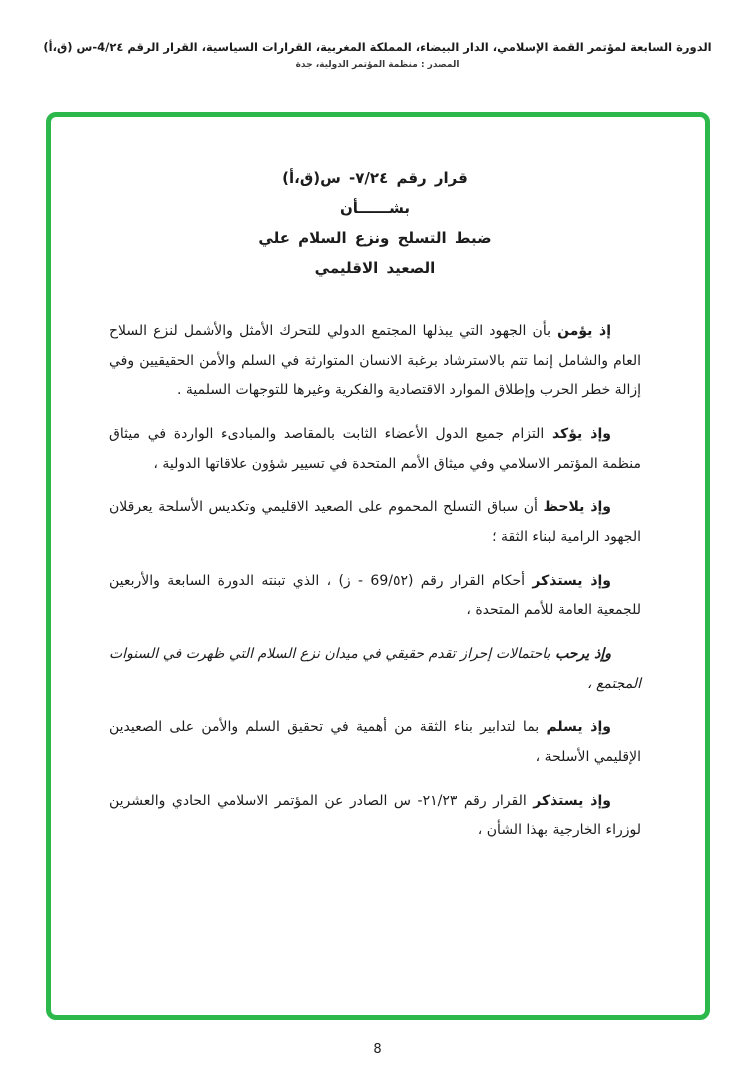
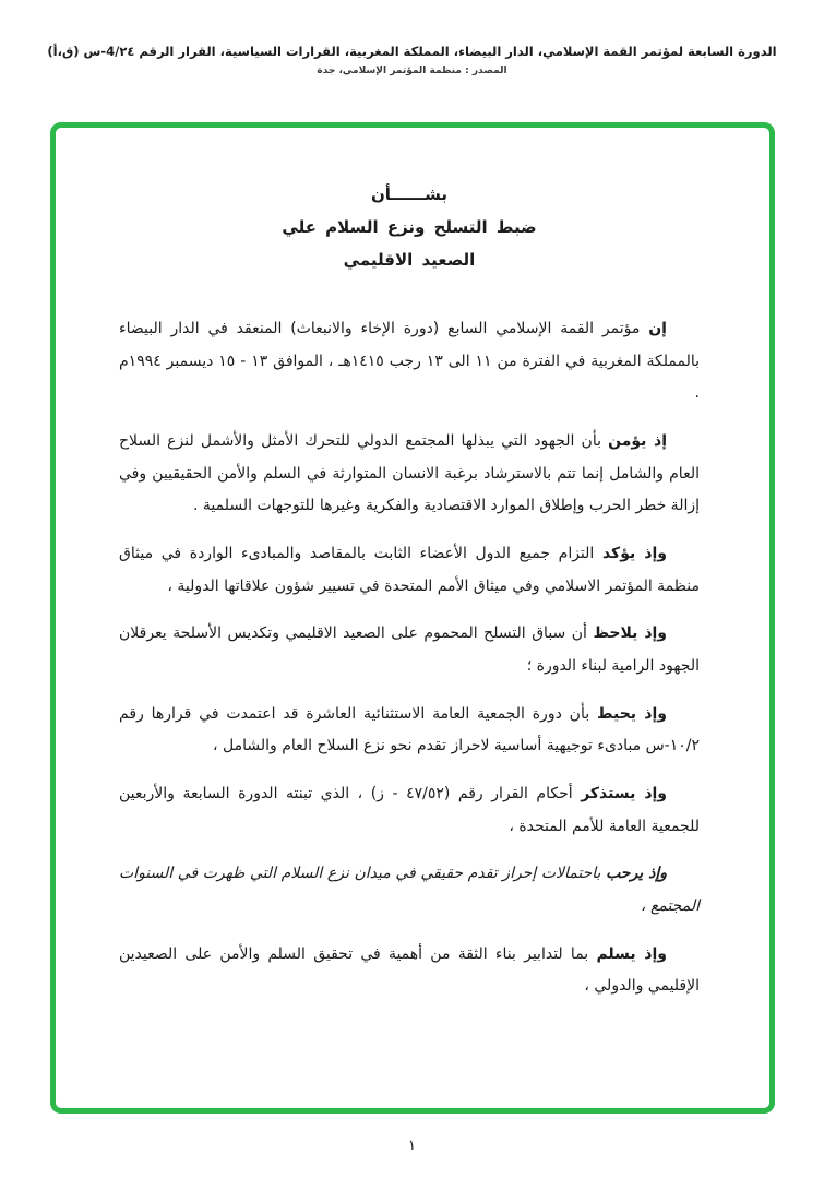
  الدورة السابعة لمؤتمر القمة الإسلامي، الدار البيضاء، المملكة المغربية، القرارات السياسية، القرار الرقم 4/٢٤-س (ق،أ)
- المصدر : منظمة المؤتمر الدولية، جدة
+ المصدر : منظمة المؤتمر الإسلامي، جدة
- قرار رقم ٧/٢٤- س(ق،أ)
  بشــــــأن
  ضبط التسلح ونزع السلام علي
  الصعيد الاقليمي
+ إن مؤتمر القمة الإسلامي السابع (دورة الإخاء والانبعاث) المنعقد في الدار البيضاء بالمملكة المغربية في الفترة من ١١ الى ١٣ رجب ١٤١٥هـ ، الموافق ١٣ - ١٥ ديسمبر ١٩٩٤م .
  إذ يؤمن بأن الجهود التي يبذلها المجتمع الدولي للتحرك الأمثل والأشمل لنزع السلاح العام والشامل إنما تتم بالاسترشاد برغبة الانسان المتوارثة في السلم والأمن الحقيقيين وفي إزالة خطر الحرب وإطلاق الموارد الاقتصادية والفكرية وغيرها للتوجهات السلمية .
  وإذ يؤكد التزام جميع الدول الأعضاء الثابت بالمقاصد والمبادىء الواردة في ميثاق منظمة المؤتمر الاسلامي وفي ميثاق الأمم المتحدة في تسيير شؤون علاقاتها الدولية ،
- وإذ يلاحظ أن سباق التسلح المحموم على الصعيد الاقليمي وتكديس الأسلحة يعرقلان الجهود الرامية لبناء الثقة ؛
+ وإذ يلاحظ أن سباق التسلح المحموم على الصعيد الاقليمي وتكديس الأسلحة يعرقلان الجهود الرامية لبناء الدورة ؛
+ وإذ يحيط بأن دورة الجمعية العامة الاستثنائية العاشرة قد اعتمدت في قرارها رقم ١٠/٢-س مبادىء توجيهية أساسية لاحراز تقدم نحو نزع السلاح العام والشامل ،
- وإذ يستذكر أحكام القرار رقم (69/٥٢ - ز) ، الذي تبنته الدورة السابعة والأربعين للجمعية العامة للأمم المتحدة ،
+ وإذ يستذكر أحكام القرار رقم (٤٧/٥٢ - ز) ، الذي تبنته الدورة السابعة والأربعين للجمعية العامة للأمم المتحدة ،
  وإذ يرحب باحتمالات إحراز تقدم حقيقي في ميدان نزع السلام التي ظهرت في السنوات المجتمع ،
- وإذ يسلم بما لتدابير بناء الثقة من أهمية في تحقيق السلم والأمن على الصعيدين الإقليمي الأسلحة ،
+ وإذ يسلم بما لتدابير بناء الثقة من أهمية في تحقيق السلم والأمن على الصعيدين الإقليمي والدولي ،
- وإذ يستذكر القرار رقم ٢١/٢٣- س الصادر عن المؤتمر الاسلامي الحادي والعشرين لوزراء الخارجية بهذا الشأن ،
- 8
+ ١
